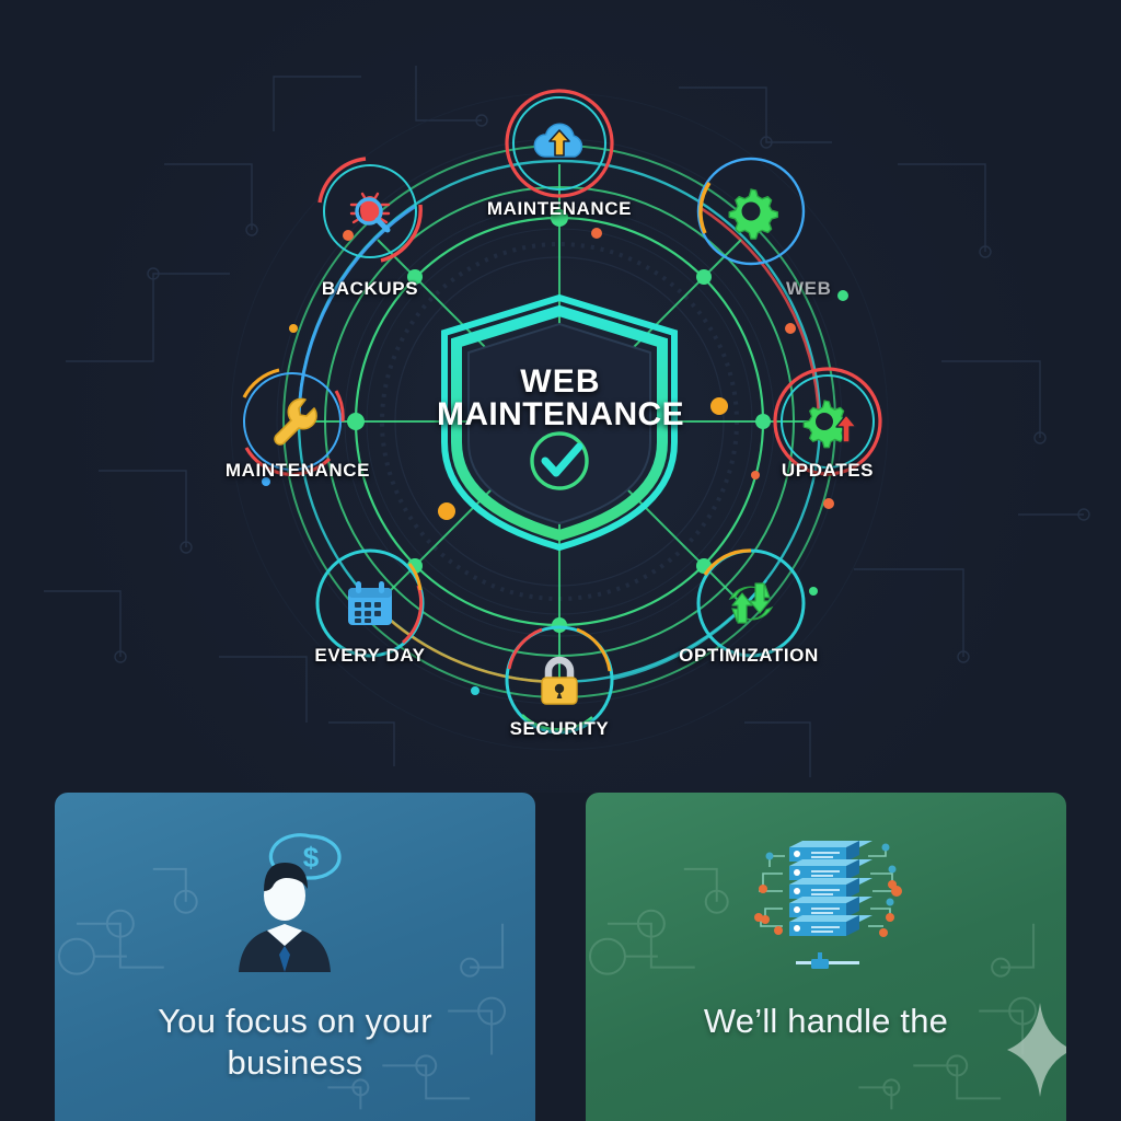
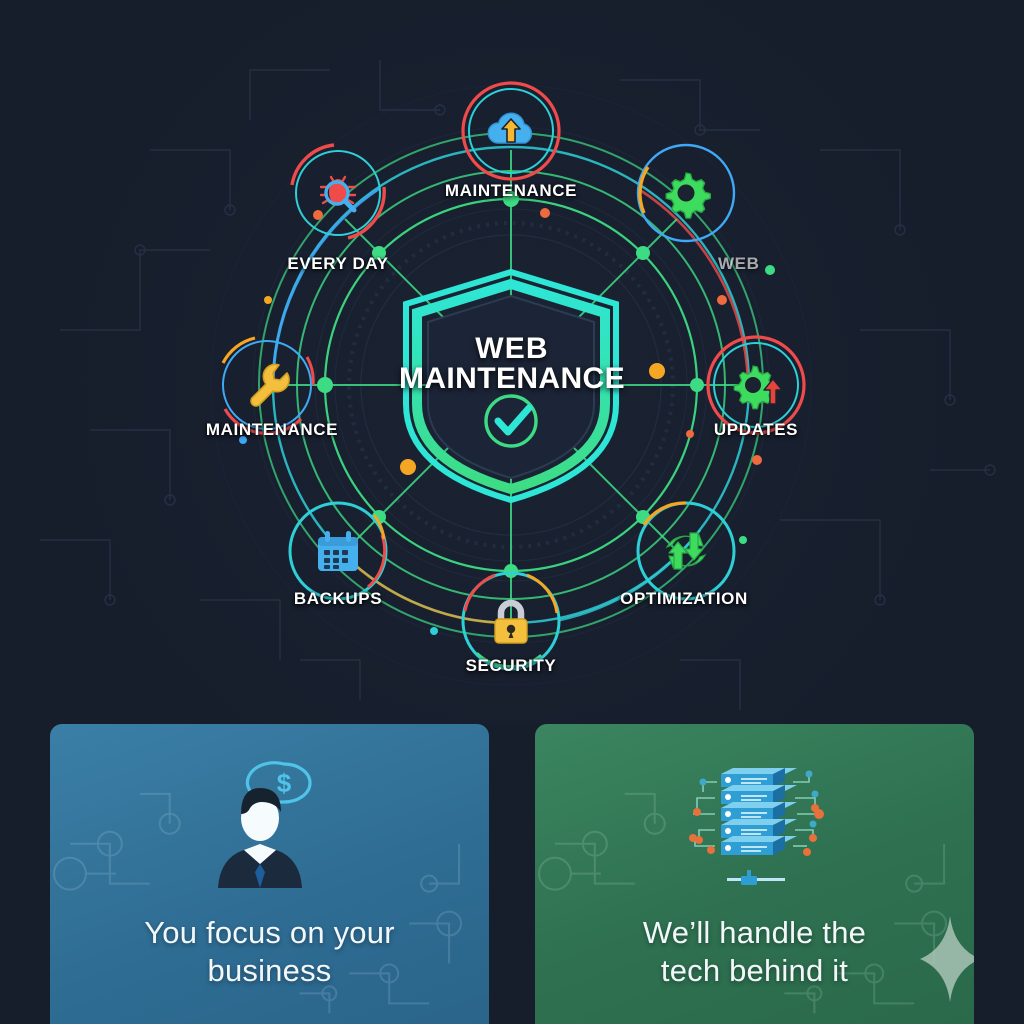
  WEB
  MAINTENANCE
  MAINTENANCE
  WEB
  UPDATES
  OPTIMIZATION
  SECURITY
- EVERY DAY
+ BACKUPS
  MAINTENANCE
- BACKUPS
+ EVERY DAY
  $
  You focus on your
  business
  We’ll handle the
+ tech behind it
